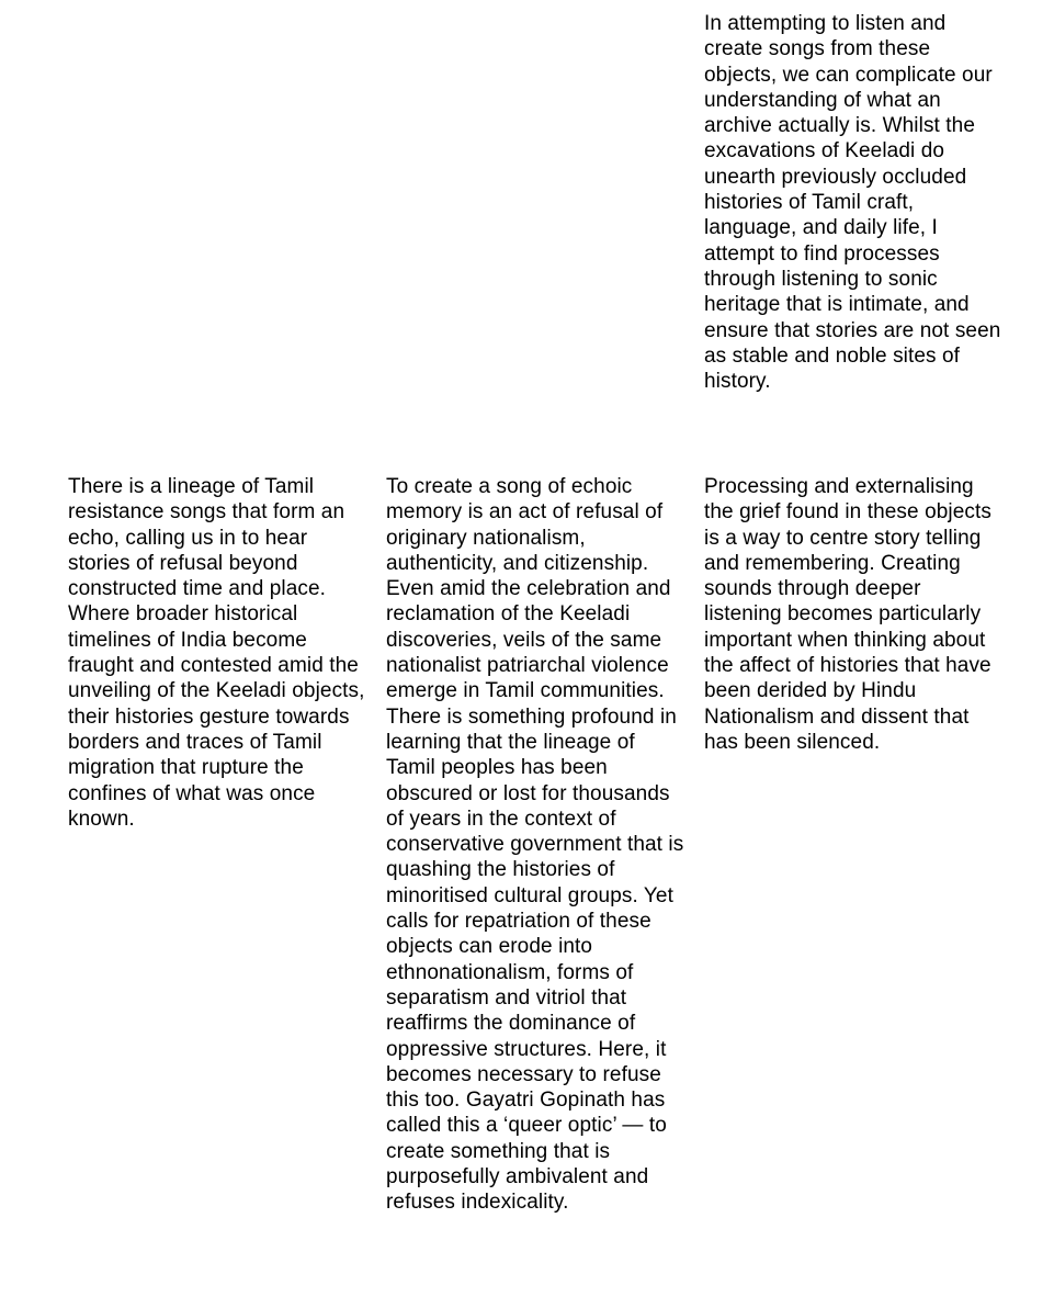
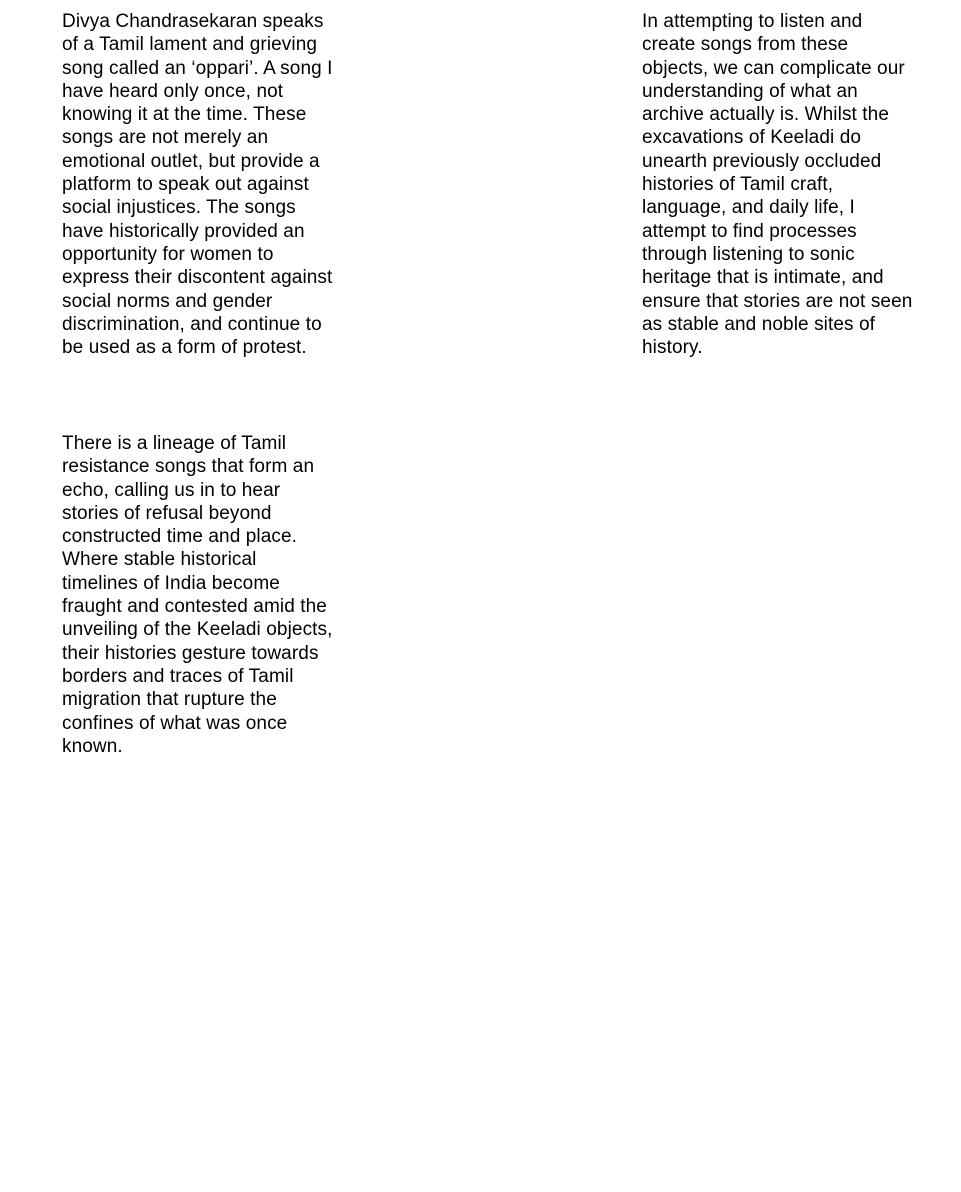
+ Divya Chandrasekaran speaks of a Tamil lament and grieving song called an ‘oppari’. A song I have heard only once, not knowing it at the time. These songs are not merely an emotional outlet, but provide a platform to speak out against social injustices. The songs have historically provided an opportunity for women to express their discontent against social norms and gender discrimination, and continue to be used as a form of protest.
  In attempting to listen and create songs from these objects, we can complicate our understanding of what an archive actually is. Whilst the excavations of Keeladi do unearth previously occluded histories of Tamil craft, language, and daily life, I attempt to find processes through listening to sonic heritage that is intimate, and ensure that stories are not seen as stable and noble sites of history.
- There is a lineage of Tamil resistance songs that form an echo, calling us in to hear stories of refusal beyond constructed time and place. Where broader historical timelines of India become fraught and contested amid the unveiling of the Keeladi objects, their histories gesture towards borders and traces of Tamil migration that rupture the confines of what was once known.
+ There is a lineage of Tamil resistance songs that form an echo, calling us in to hear stories of refusal beyond constructed time and place. Where stable historical timelines of India become fraught and contested amid the unveiling of the Keeladi objects, their histories gesture towards borders and traces of Tamil migration that rupture the confines of what was once known.
- To create a song of echoic memory is an act of refusal of originary nationalism, authenticity, and citizenship. Even amid the celebration and reclamation of the Keeladi discoveries, veils of the same nationalist patriarchal violence emerge in Tamil communities. There is something profound in learning that the lineage of Tamil peoples has been obscured or lost for thousands of years in the context of conservative government that is quashing the histories of minoritised cultural groups. Yet calls for repatriation of these objects can erode into ethnonationalism, forms of separatism and vitriol that reaffirms the dominance of oppressive structures. Here, it becomes necessary to refuse this too. Gayatri Gopinath has called this a ‘queer optic’ — to create something that is purposefully ambivalent and refuses indexicality.
- Processing and externalising the grief found in these objects is a way to centre story telling and remembering. Creating sounds through deeper listening becomes particularly important when thinking about the affect of histories that have been derided by Hindu Nationalism and dissent that has been silenced.
